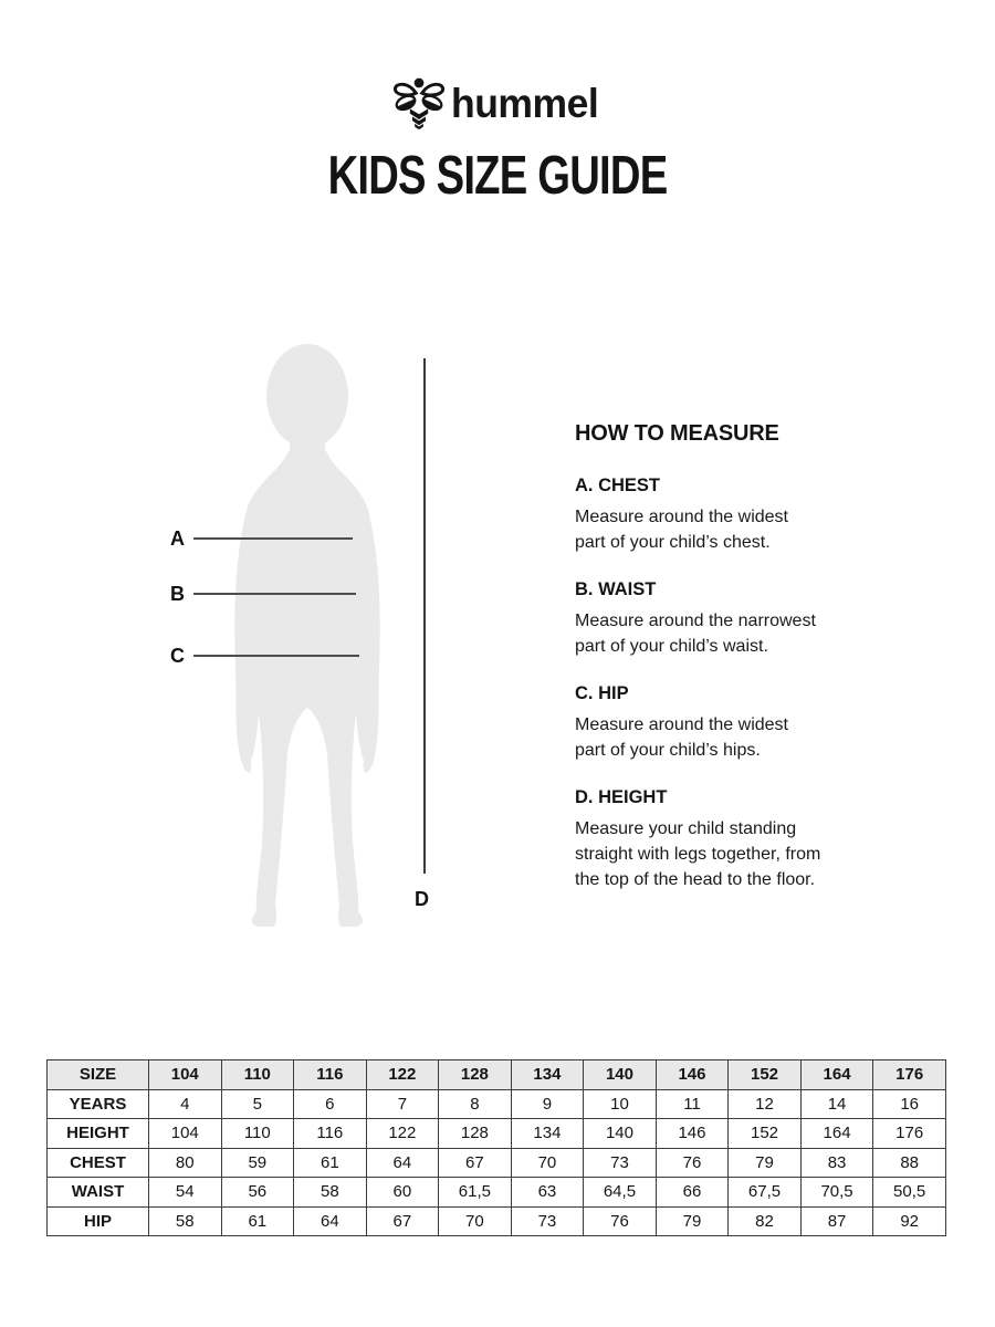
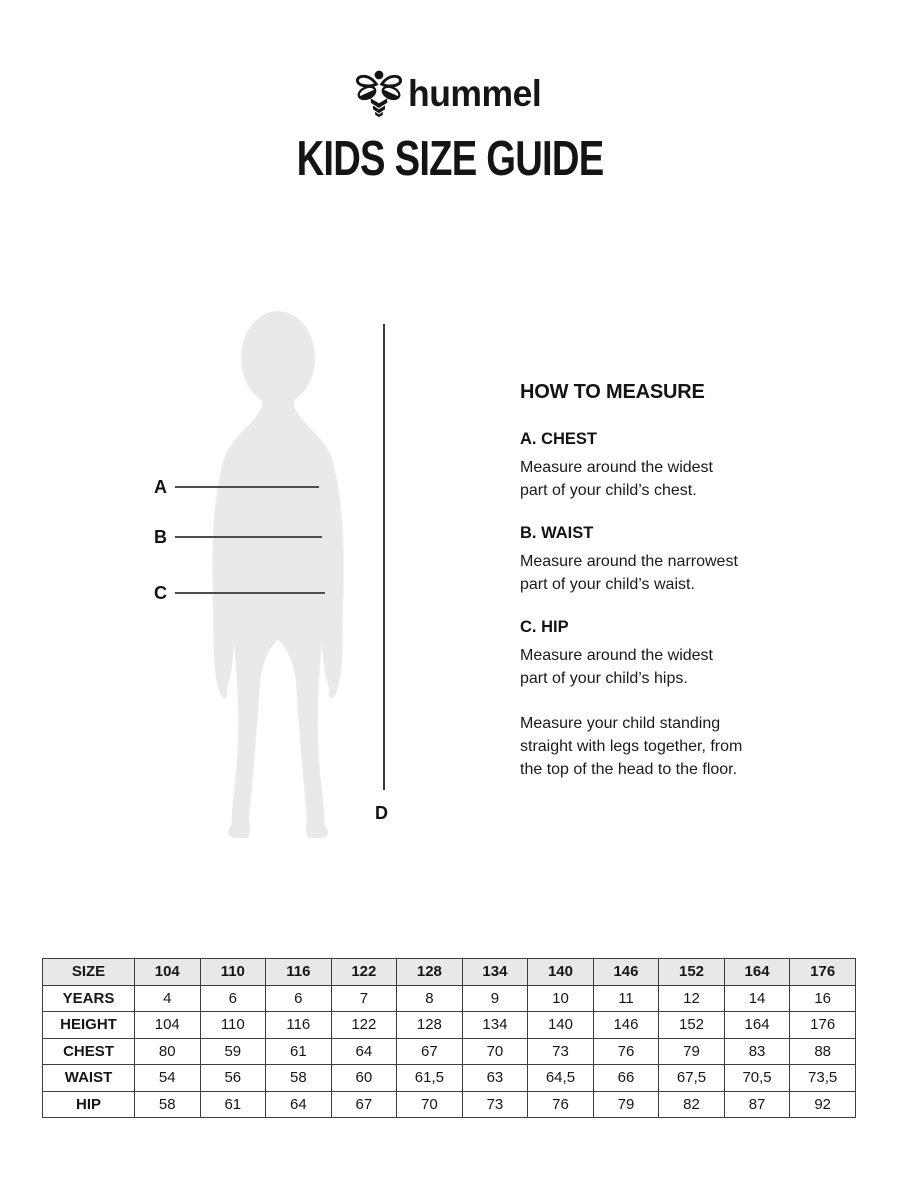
  hummel
  KIDS SIZE GUIDE
  A
  B
  C
  D
  HOW TO MEASURE
  A. CHEST
  Measure around the widest
  part of your child’s chest.
  B. WAIST
  Measure around the narrowest
  part of your child’s waist.
  C. HIP
  Measure around the widest
  part of your child’s hips.
- D. HEIGHT
  Measure your child standing
  straight with legs together, from
  the top of the head to the floor.
  SIZE	104	110	116	122	128	134	140	146	152	164	176
- YEARS	4	5	6	7	8	9	10	11	12	14	16
+ YEARS	4	6	6	7	8	9	10	11	12	14	16
  HEIGHT	104	110	116	122	128	134	140	146	152	164	176
  CHEST	80	59	61	64	67	70	73	76	79	83	88
- WAIST	54	56	58	60	61,5	63	64,5	66	67,5	70,5	50,5
+ WAIST	54	56	58	60	61,5	63	64,5	66	67,5	70,5	73,5
  HIP	58	61	64	67	70	73	76	79	82	87	92
